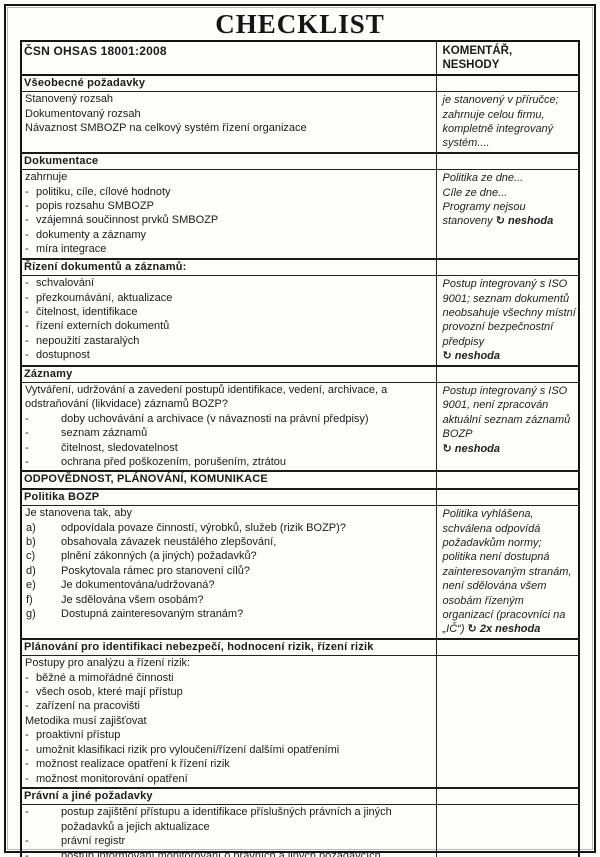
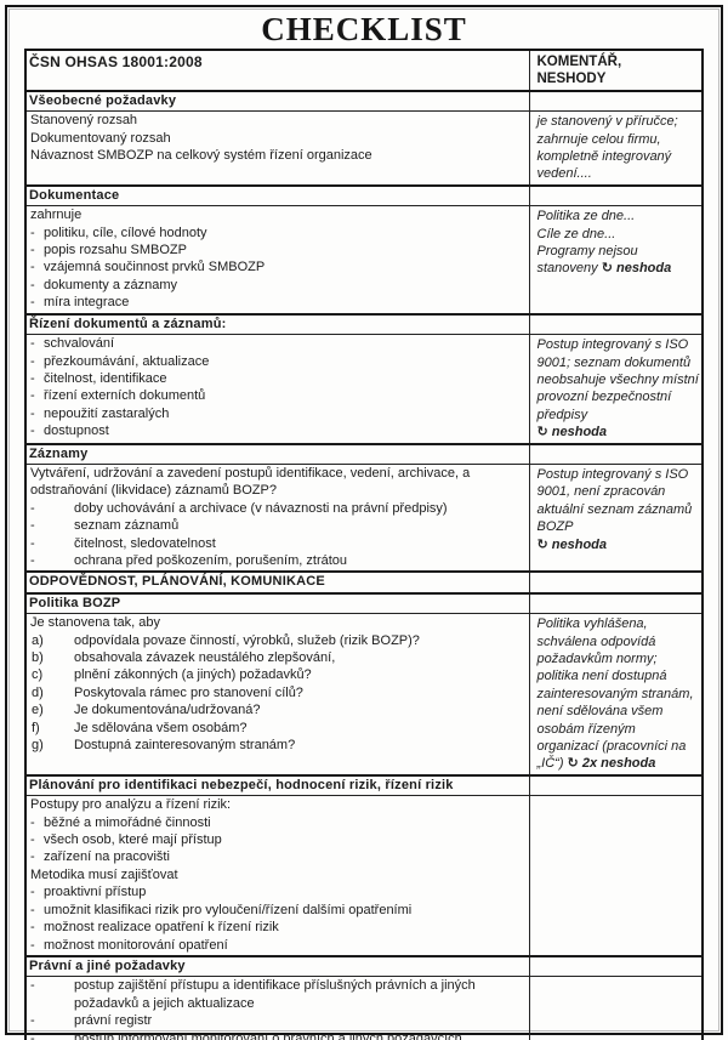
  CHECKLIST
  ČSN OHSAS 18001:2008	KOMENTÁŘ, NESHODY
  Všeobecné požadavky
- Stanovený rozsahDokumentovaný rozsahNávaznost SMBOZP na celkový systém řízení organizace	je stanovený v příručce; zahrnuje celou firmu, kompletně integrovaný systém....
+ Stanovený rozsahDokumentovaný rozsahNávaznost SMBOZP na celkový systém řízení organizace	je stanovený v příručce; zahrnuje celou firmu, kompletně integrovaný vedení....
  Dokumentace
  zahrnuje- politiku, cíle, cílové hodnoty- popis rozsahu SMBOZP- vzájemná součinnost prvků SMBOZP- dokumenty a záznamy- míra integrace	Politika ze dne...Cíle ze dne...Programy nejsou stanoveny ↻ neshoda
  Řízení dokumentů a záznamů:
  - schvalování- přezkoumávání, aktualizace- čitelnost, identifikace- řízení externích dokumentů- nepoužití zastaralých- dostupnost	Postup integrovaný s ISO 9001; seznam dokumentů neobsahuje všechny místní provozní bezpečnostní předpisy ↻ neshoda
  Záznamy
  Vytváření, udržování a zavedení postupů identifikace, vedení, archivace, a odstraňování (likvidace) záznamů BOZP?- doby uchovávání a archivace (v návaznosti na právní předpisy)- seznam záznamů- čitelnost, sledovatelnost- ochrana před poškozením, porušením, ztrátou	Postup integrovaný s ISO 9001, není zpracován aktuální seznam záznamů BOZP ↻ neshoda
  ODPOVĚDNOST, PLÁNOVÁNÍ, KOMUNIKACE
  Politika BOZP
  Je stanovena tak, abya) odpovídala povaze činností, výrobků, služeb (rizik BOZP)?b) obsahovala závazek neustálého zlepšování,c) plnění zákonných (a jiných) požadavků?d) Poskytovala rámec pro stanovení cílů?e) Je dokumentována/udržovaná?f) Je sdělována všem osobám?g) Dostupná zainteresovaným stranám?	Politika vyhlášena, schválena odpovídá požadavkům normy; politika není dostupná zainteresovaným stranám, není sdělována všem osobám řízeným organizací (pracovníci na „IČ“) ↻ 2x neshoda
  Plánování pro identifikaci nebezpečí, hodnocení rizik, řízení rizik
  Postupy pro analýzu a řízení rizik:- běžné a mimořádné činnosti- všech osob, které mají přístup- zařízení na pracovištiMetodika musí zajišťovat- proaktivní přístup- umožnit klasifikaci rizik pro vyloučení/řízení dalšími opatřeními- možnost realizace opatření k řízení rizik- možnost monitorování opatření
  Právní a jiné požadavky
  - postup zajištění přístupu a identifikace příslušných právních a jiných požadavků a jejich aktualizace- právní registr- postup informování monitorování o právních a jiných požadavcích
